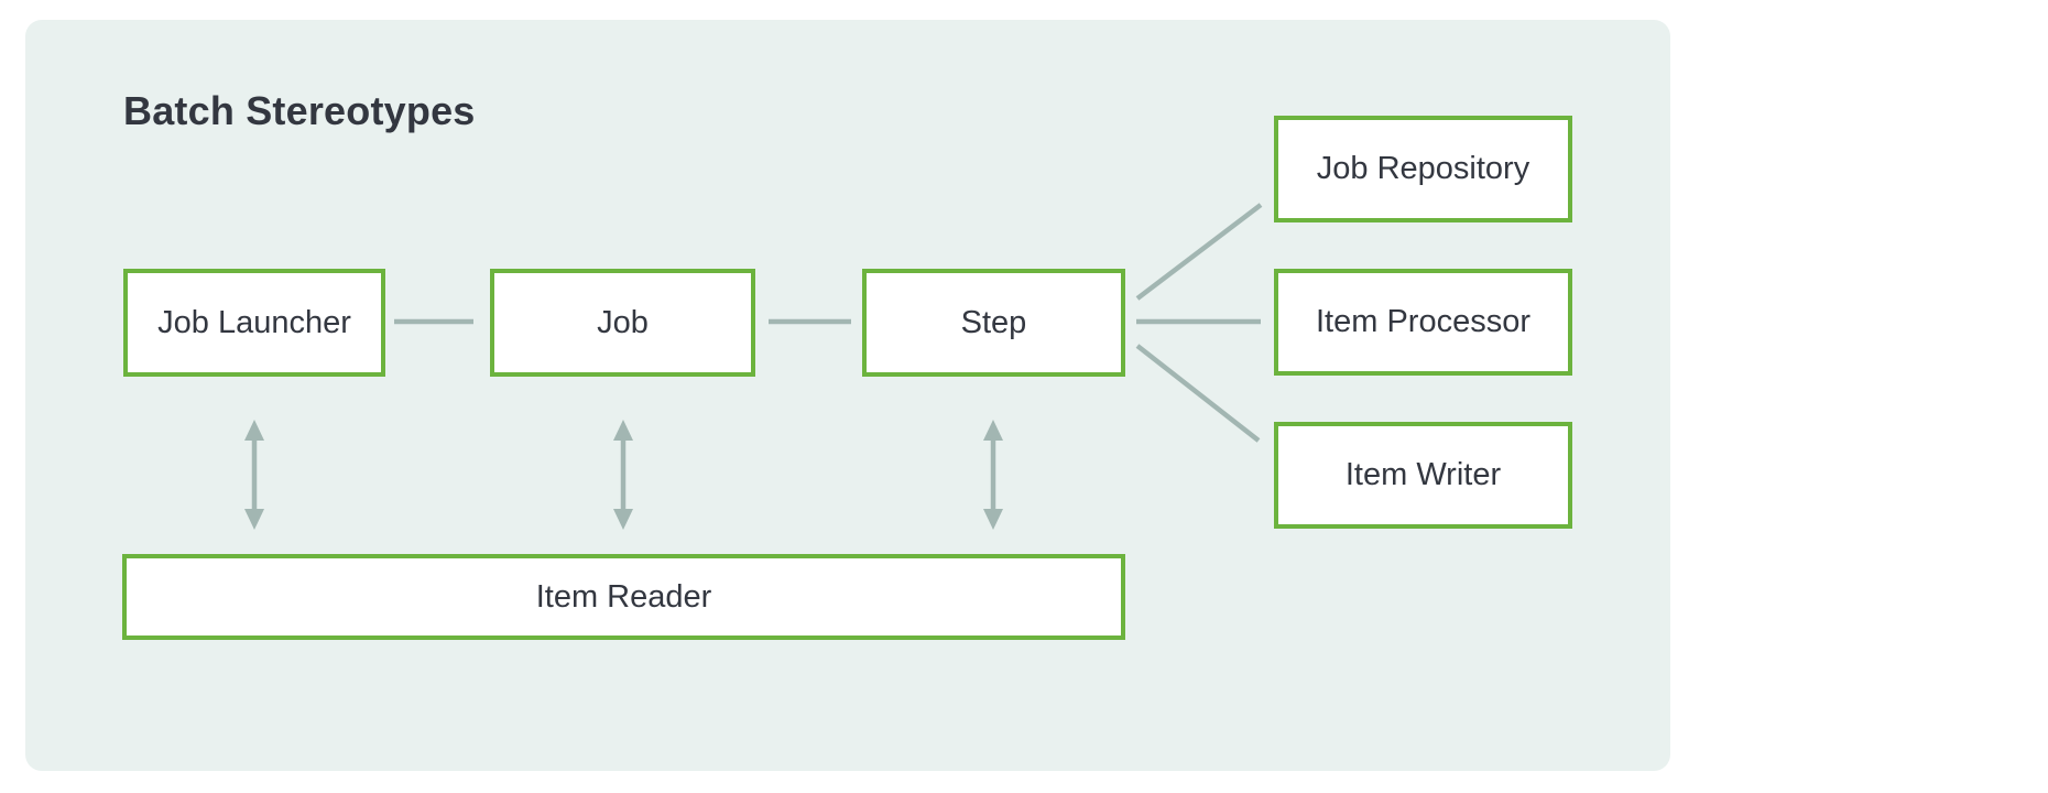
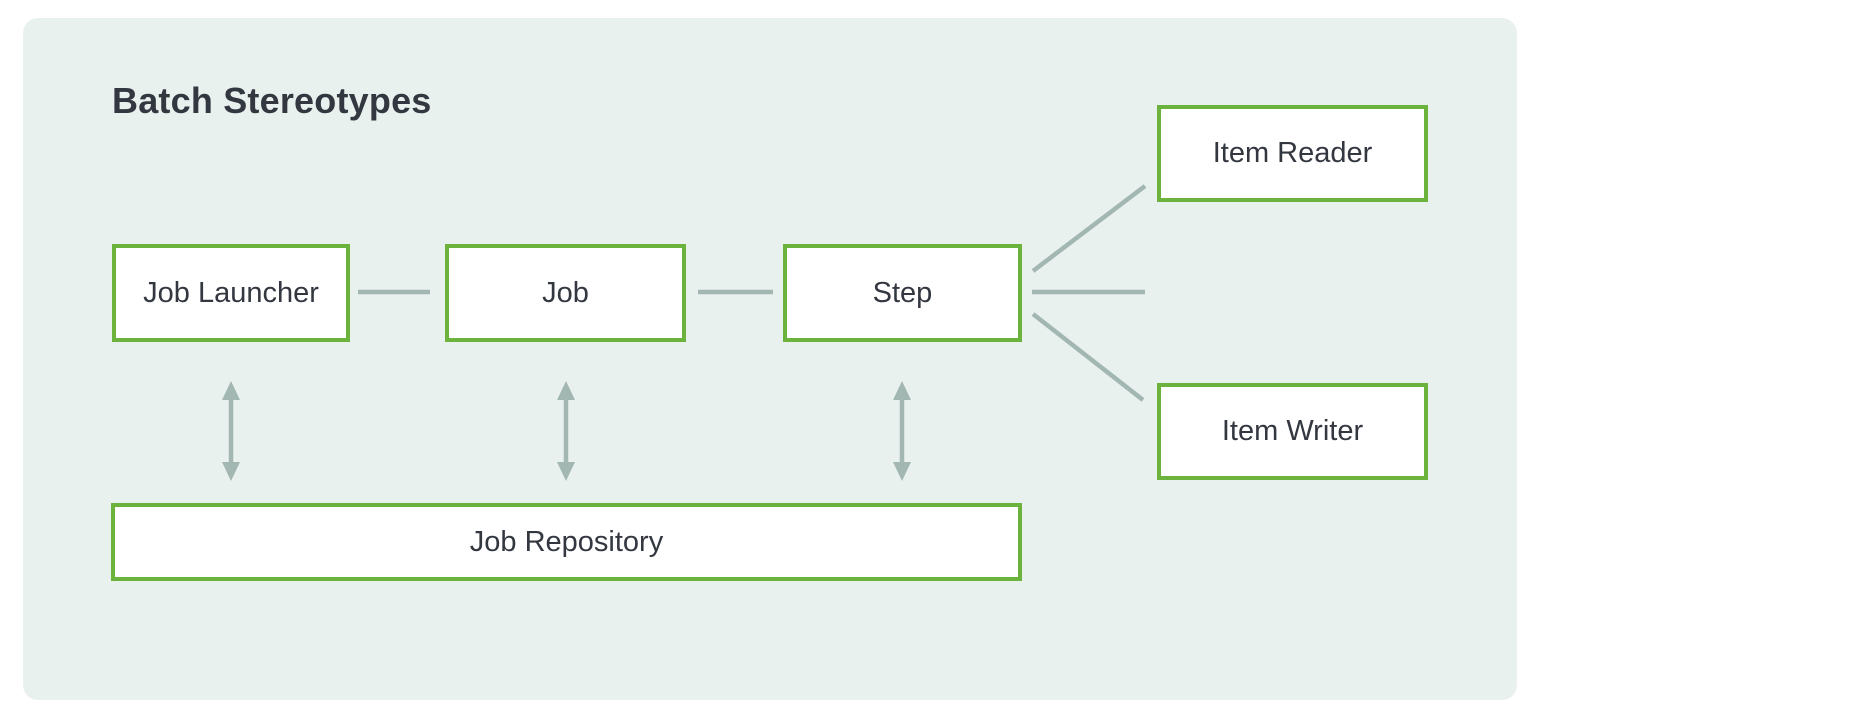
  Batch Stereotypes
  Job Launcher
  Job
  Step
- Job Repository
+ Item Reader
- Item Processor
  Item Writer
- Item Reader
+ Job Repository
